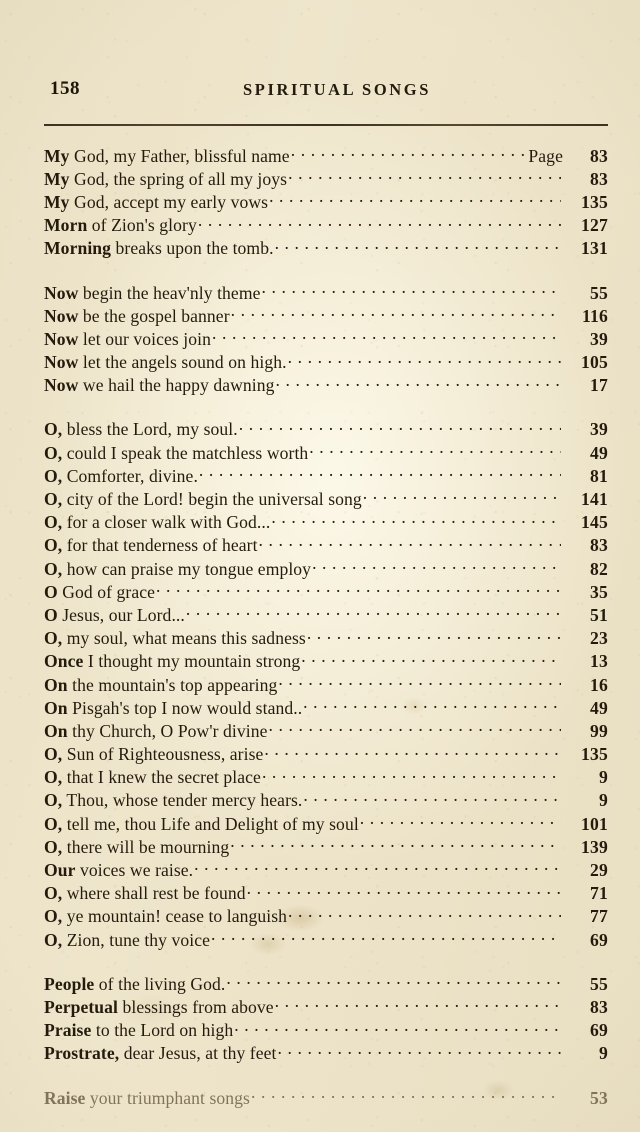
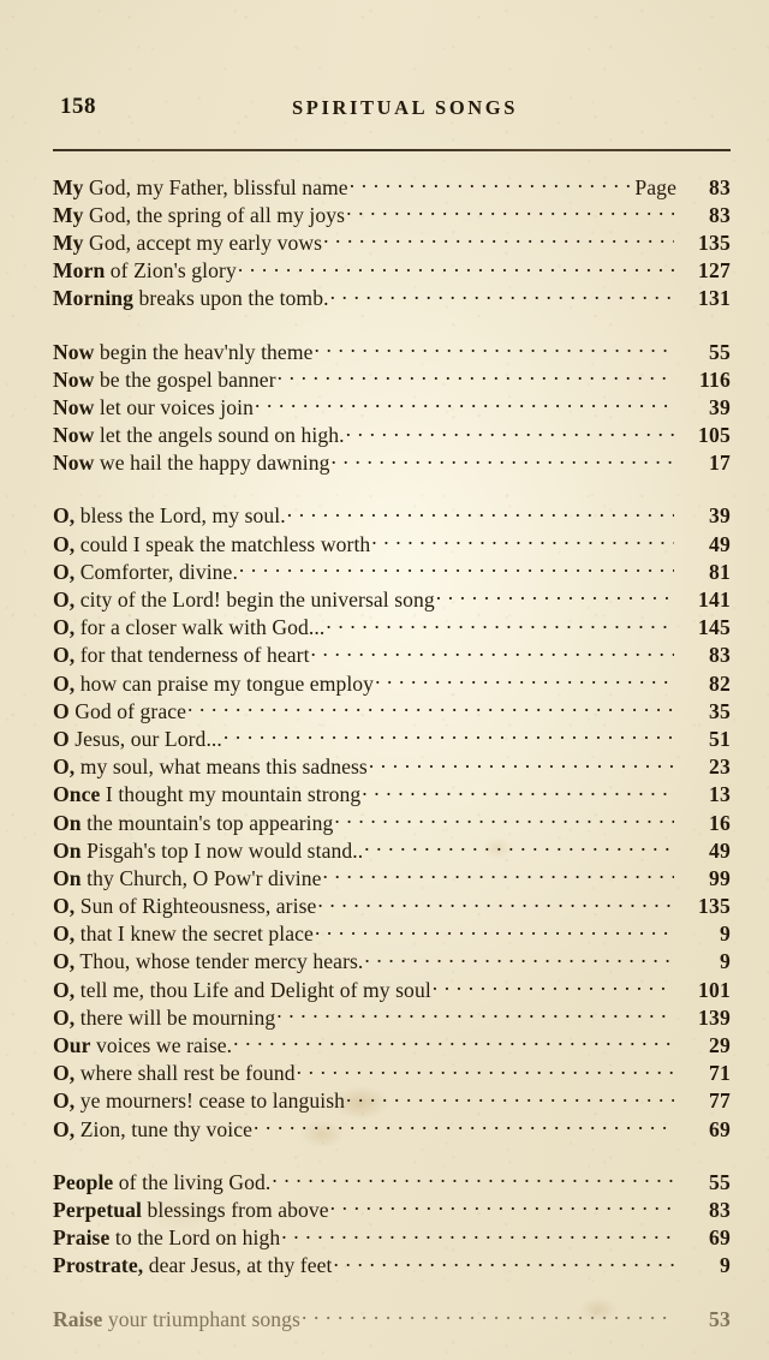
  158
  SPIRITUAL SONGS
  My God, my Father, blissful name
  Page
  83
  My God, the spring of all my joys
  83
  My God, accept my early vows
  135
  Morn of Zion's glory
  127
  Morning breaks upon the tomb.
  131
  Now begin the heav'nly theme
  55
  Now be the gospel banner
  116
  Now let our voices join
  39
  Now let the angels sound on high.
  105
  Now we hail the happy dawning
  17
  O, bless the Lord, my soul.
  39
  O, could I speak the matchless worth
  49
  O, Comforter, divine.
  81
  O, city of the Lord! begin the universal song
  141
  O, for a closer walk with God...
  145
  O, for that tenderness of heart
  83
  O, how can praise my tongue employ
  82
  O God of grace
  35
  O Jesus, our Lord...
  51
  O, my soul, what means this sadness
  23
  Once I thought my mountain strong
  13
  On the mountain's top appearing
  16
  On Pisgah's top I now would stand..
  49
  On thy Church, O Pow'r divine
  99
  O, Sun of Righteousness, arise
  135
  O, that I knew the secret place
  9
  O, Thou, whose tender mercy hears.
  9
  O, tell me, thou Life and Delight of my soul
  101
  O, there will be mourning
  139
  Our voices we raise.
  29
  O, where shall rest be found
  71
- O, ye mountain! cease to languish
+ O, ye mourners! cease to languish
  77
  O, Zion, tune thy voice
  69
  People of the living God.
  55
  Perpetual blessings from above
  83
  Praise to the Lord on high
  69
  Prostrate, dear Jesus, at thy feet
  9
  Raise your triumphant songs
  53
